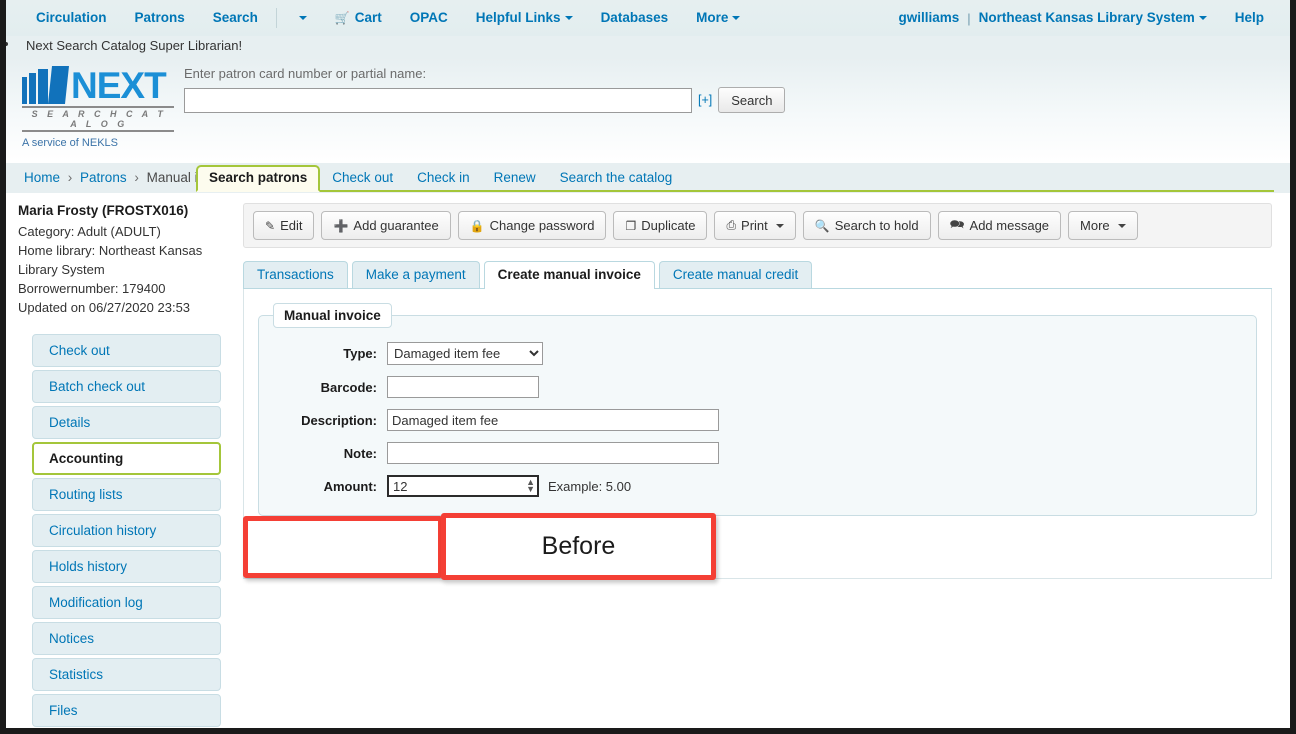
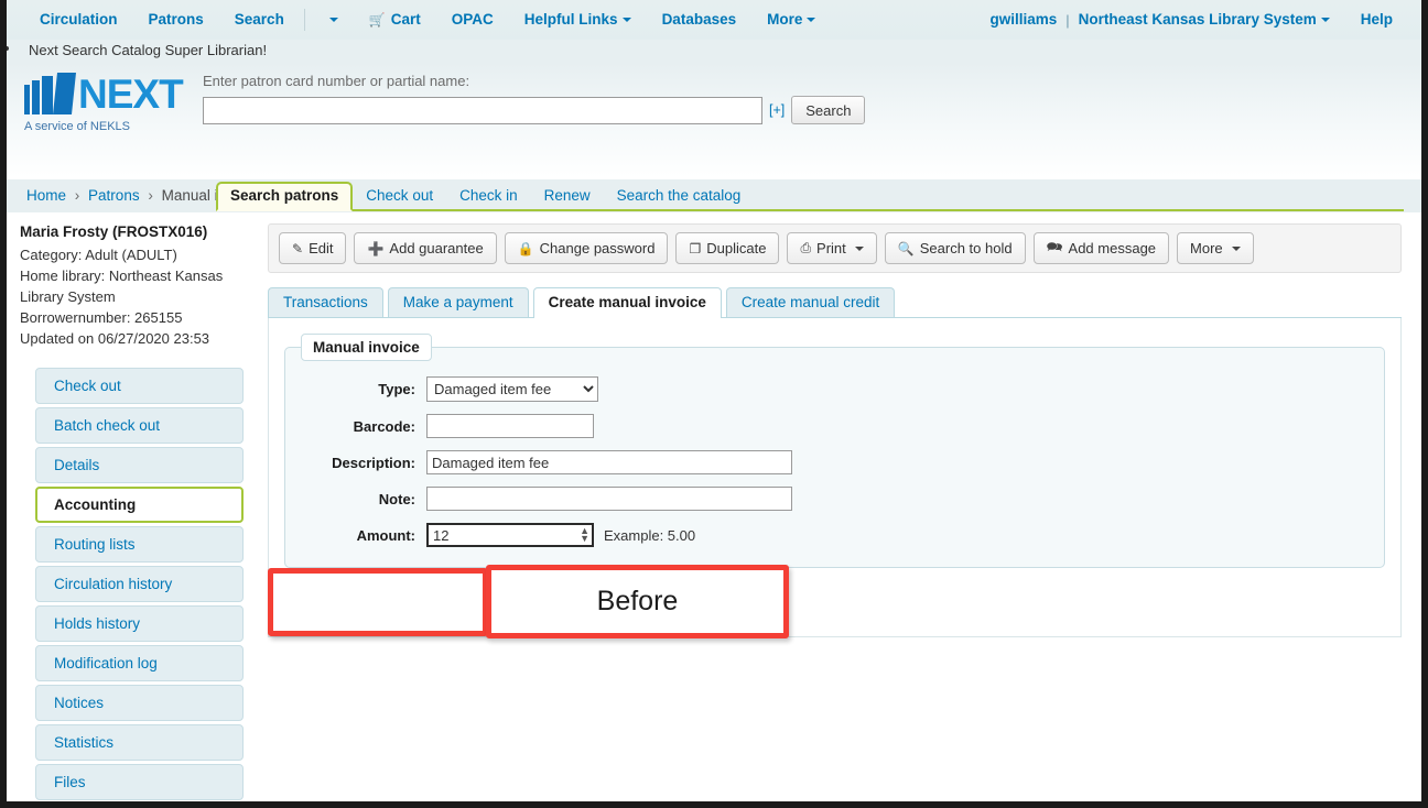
  Circulation
  Patrons
  Search
  🛒 Cart
  OPAC
  Helpful Links
  Databases
  More
  gwilliams
  |
  Northeast Kansas Library System
  Help
  Next Search Catalog Super Librarian!
  NEXT
- S E A R C H C A T A L O G
  A service of NEKLS
  Enter patron card number or partial name:
  [+]
  Search
  Search patrons
  Check out
  Check in
  Renew
  Search the catalog
  Home › Patrons › Manual
  Maria Frosty (FROSTX016)
  Category: Adult (ADULT)
  Home library: Northeast Kansas Library System
- Borrowernumber: 179400
+ Borrowernumber: 265155
  Updated on 06/27/2020 23:53
  Check out
  Batch check out
  Details
  Accounting
  Routing lists
  Circulation history
  Holds history
  Modification log
  Notices
  Statistics
  Files
  ✎
  Edit
  ➕
  Add guarantee
  🔒
  Change password
  ❐
  Duplicate
  ⎙
  Print
  🔍
  Search to hold
  🗪
  Add message
  More
  Transactions
  Make a payment
  Create manual invoice
  Create manual credit
  Manual invoice
  Type:
  Damaged item fee
  Barcode:
  Description:
  Damaged item fee
  Note:
  Amount:
  12
  ▲
  ▼
  Example: 5.00
  Before
